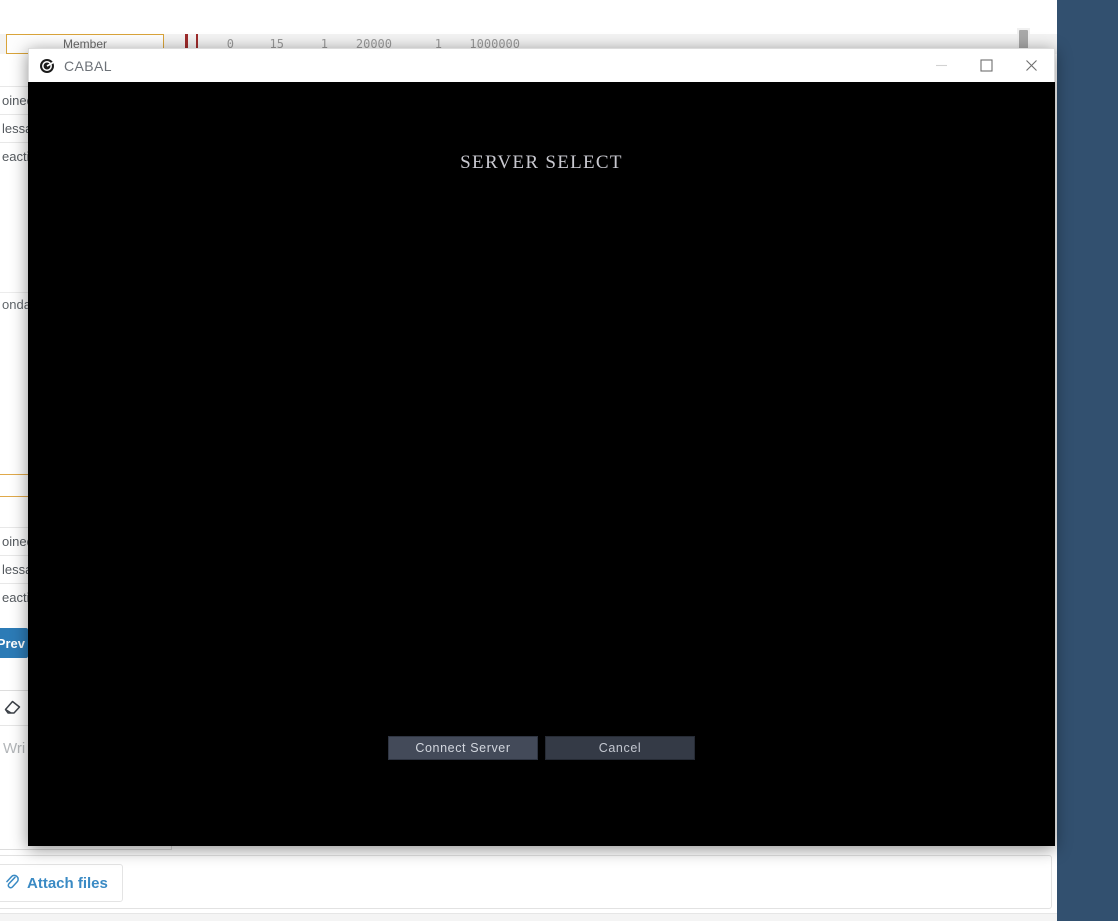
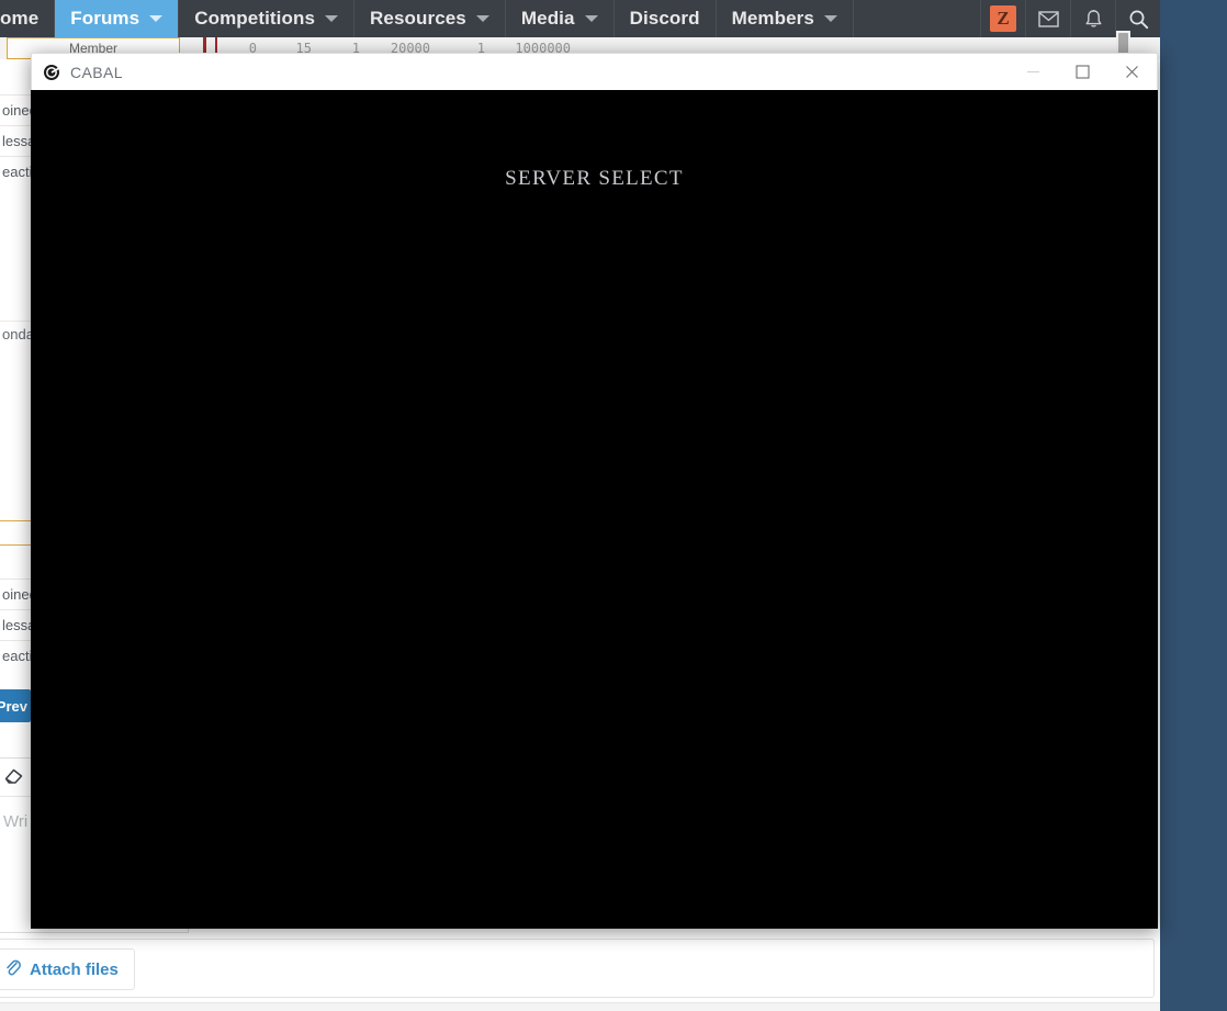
+ ome
+ Forums
+ Competitions
+ Resources
+ Media
+ Discord
+ Members
+ Z
  Member
  0
  15
  1
  20000
  1
  1000000
  oine
  less
  eact
  oine
  less
  eact
  Prev
  Wri
  Attach files
  CABAL
  SERVER SELECT
- Connect Server
- Cancel
